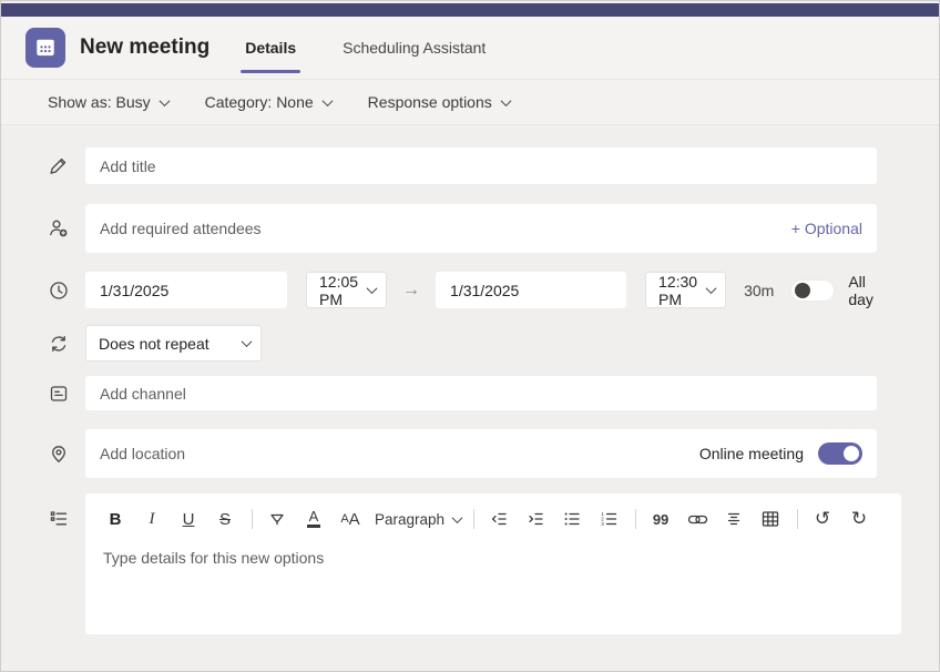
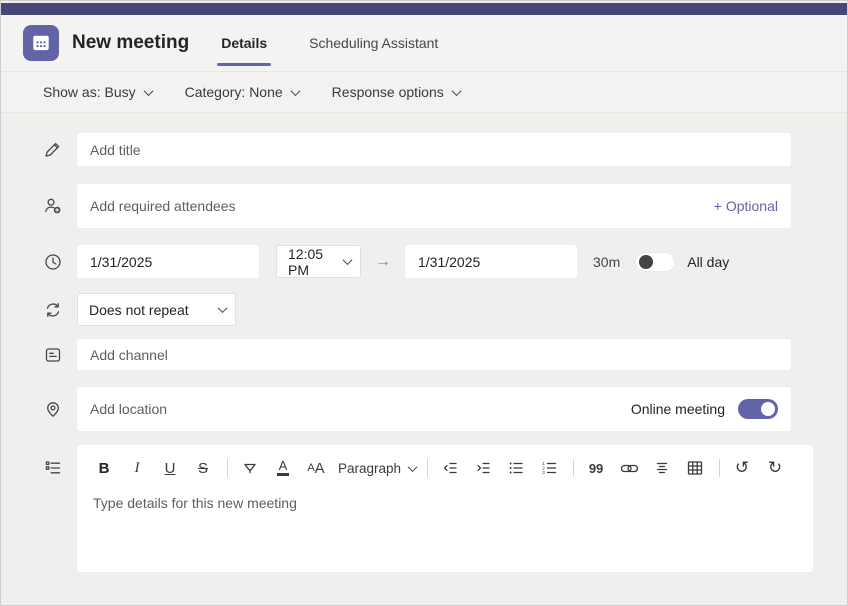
  New meeting
  Details
  Scheduling Assistant
  Show as: Busy
  Category: None
  Response options
  Add title
  Add required attendees
  + Optional
  1/31/2025
  12:05 PM
  →
  1/31/2025
- 12:30 PM
  30m
  All day
  Does not repeat
  Add channel
  Add location
  Online meeting
  B
  I
  U
  S
  A
  A
  A
  Paragraph
  99
  ↺
  ↻
- Type details for this new options
+ Type details for this new meeting
